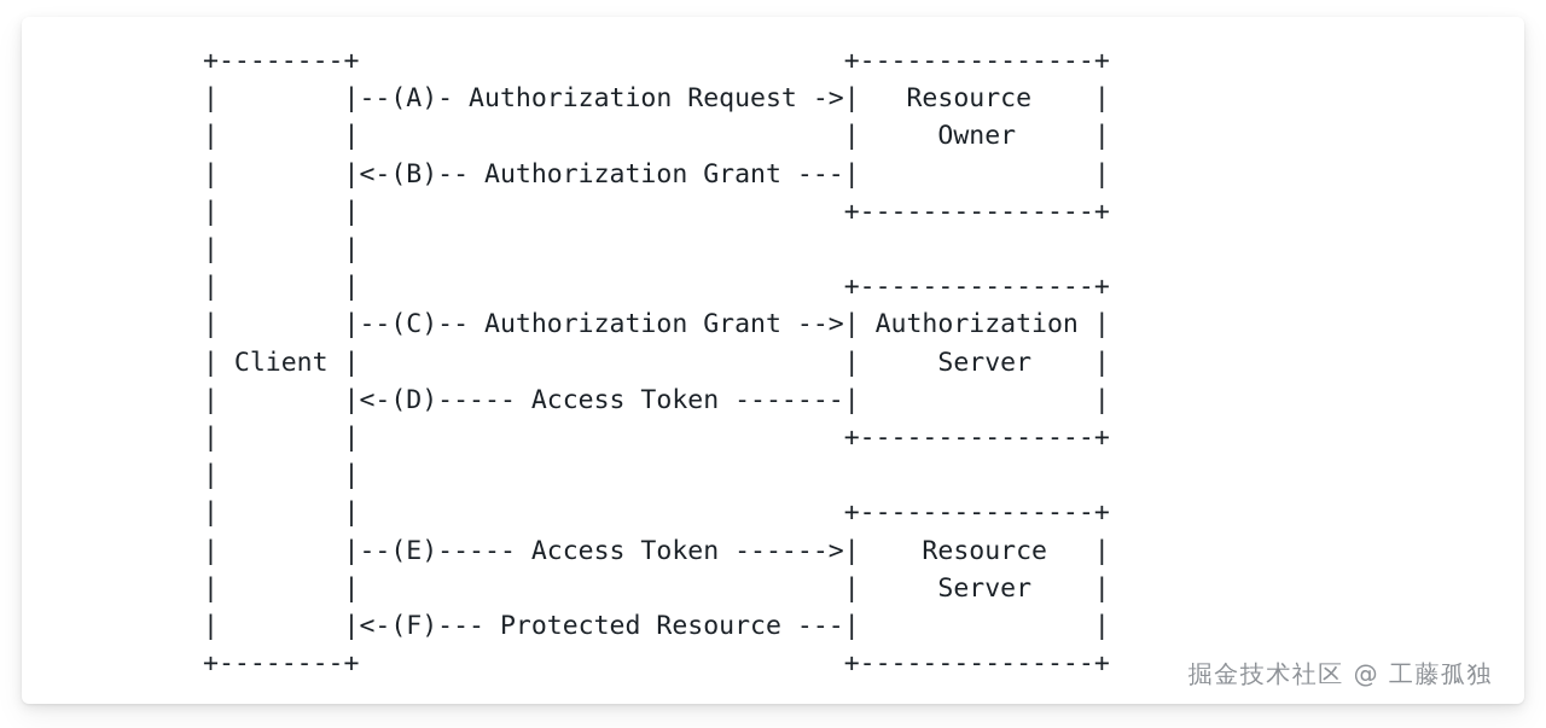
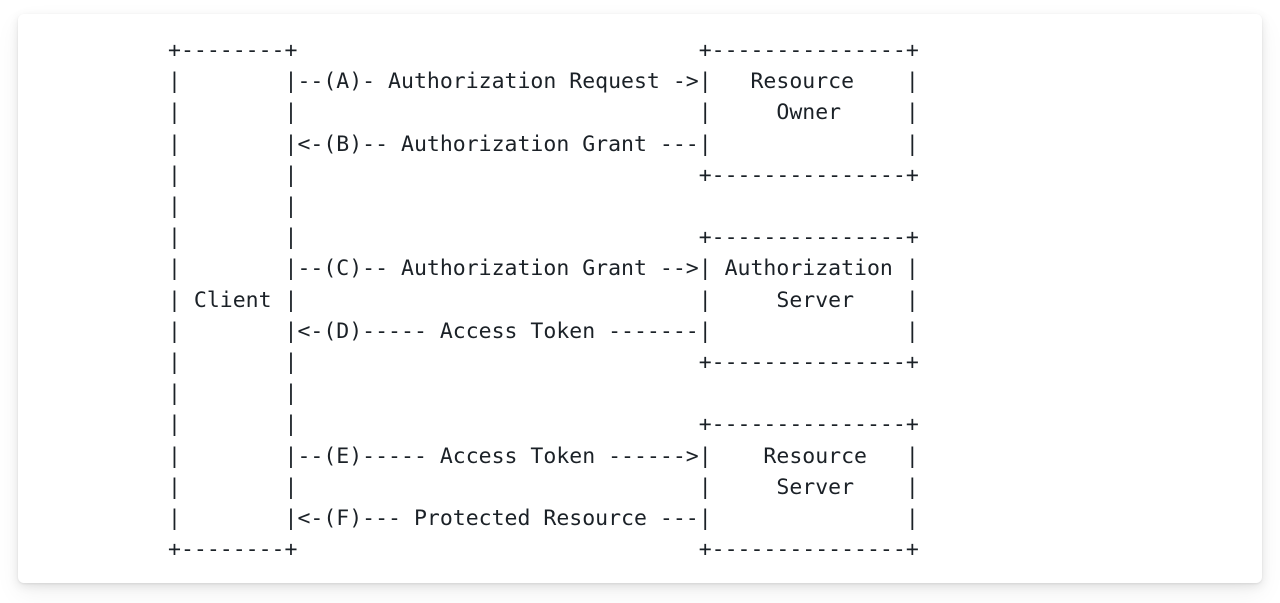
  +--------+ +---------------+
  | |--(A)- Authorization Request ->| Resource |
  | | | Owner |
  | |<-(B)-- Authorization Grant ---| |
  | | +---------------+
  | |
  | | +---------------+
  | |--(C)-- Authorization Grant -->| Authorization |
  | Client | | Server |
  | |<-(D)----- Access Token -------| |
  | | +---------------+
  | |
  | | +---------------+
  | |--(E)----- Access Token ------>| Resource |
  | | | Server |
  | |<-(F)--- Protected Resource ---| |
  +--------+ +---------------+
- 掘金技术社区 @ 工藤孤独
